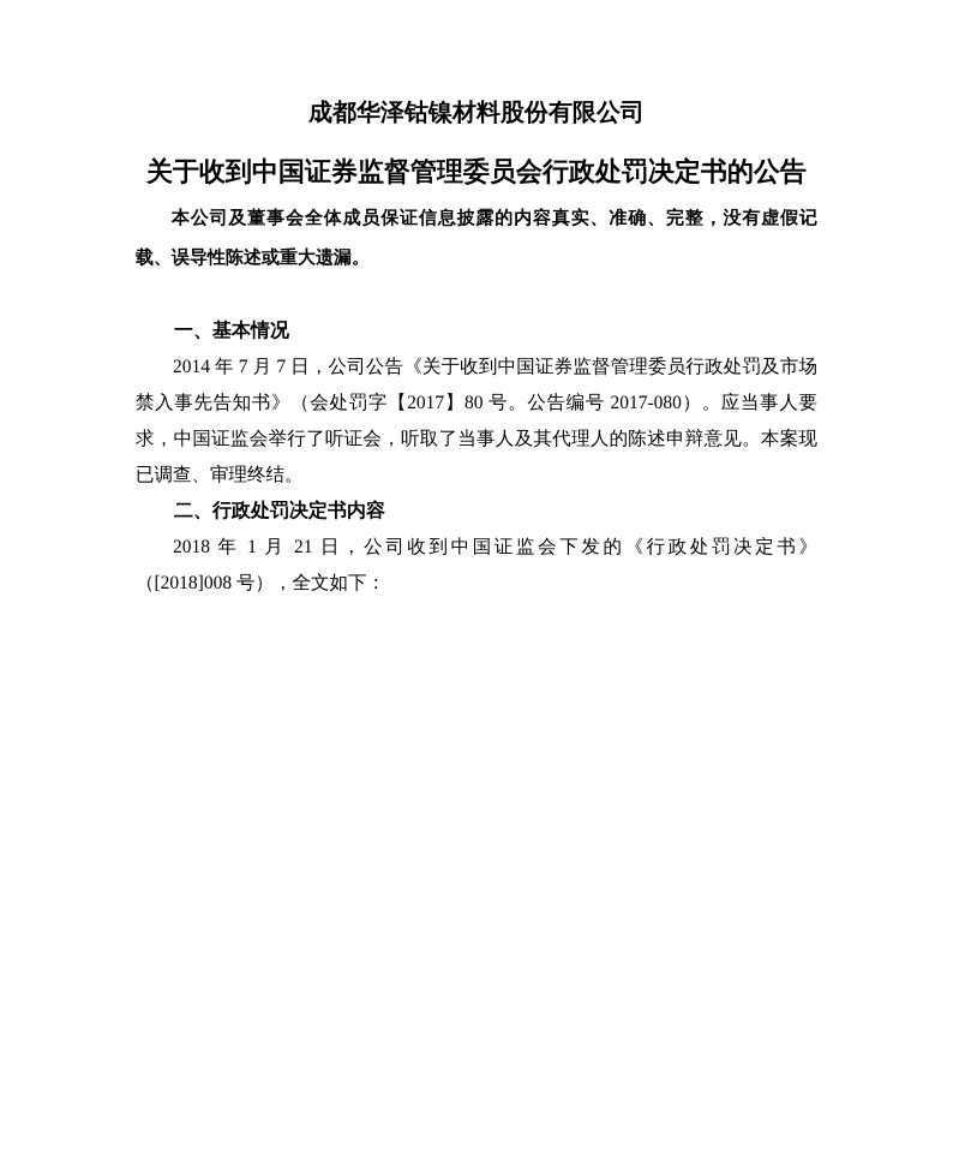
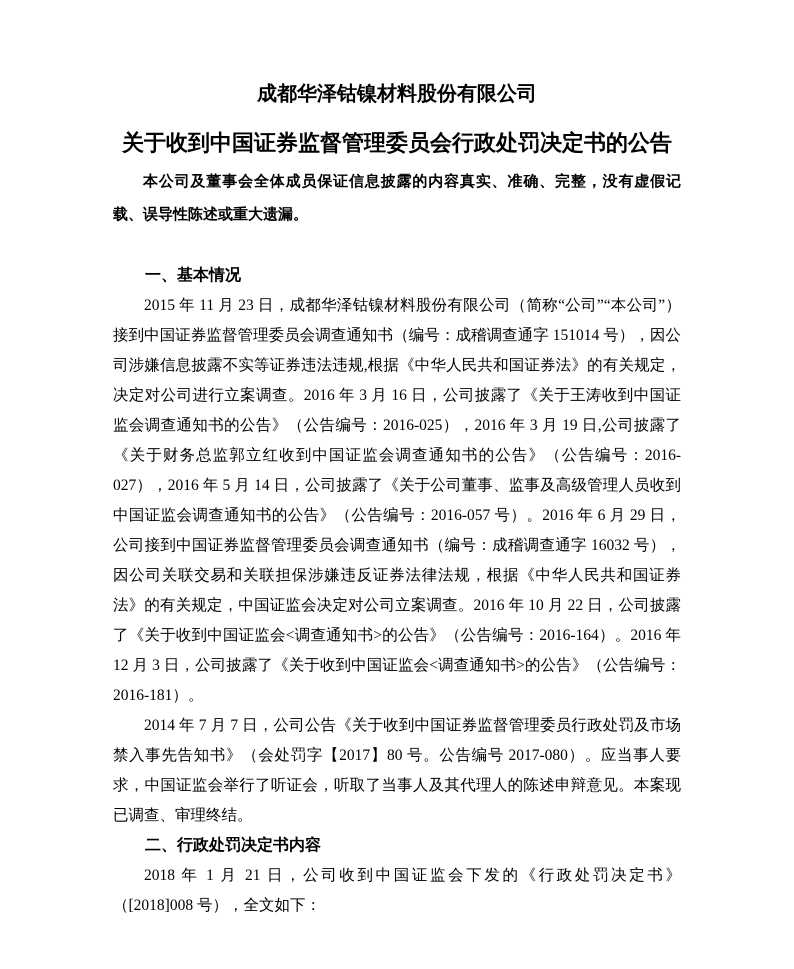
  成都华泽钴镍材料股份有限公司
  关于收到中国证券监督管理委员会行政处罚决定书的公告
  本公司及董事会全体成员保证信息披露的内容真实、准确、完整，没有虚假记载、误导性陈述或重大遗漏。
  一、基本情况
+ 2015 年 11 月 23 日，成都华泽钴镍材料股份有限公司（简称“公司”“本公司”） 接到中国证券监督管理委员会调查通知书（编号：成稽调查通字 151014 号），因公司涉嫌信息披露不实等证券违法违规,根据《中华人民共和国证券法》的有关规定，决定对公司进行立案调查。2016 年 3 月 16 日，公司披露了《关于王涛收到中国证监会调查通知书的公告》（公告编号：2016-025），2016 年 3 月 19 日,公司披露了《关于财务总监郭立红收到中国证监会调查通知书的公告》（公告编号：2016-027），2016 年 5 月 14 日，公司披露了《关于公司董事、监事及高级管理人员收到中国证监会调查通知书的公告》（公告编号：2016-057 号）。2016 年 6 月 29 日，公司接到中国证券监督管理委员会调查通知书（编号：成稽调查通字 16032 号），因公司关联交易和关联担保涉嫌违反证券法律法规，根据《中华人民共和国证券法》的有关规定，中国证监会决定对公司立案调查。2016 年 10 月 22 日，公司披露了《关于收到中国证监会<调查通知书>的公告》（公告编号：2016-164）。2016 年 12 月 3 日，公司披露了《关于收到中国证监会<调查通知书>的公告》（公告编号：2016-181）。
  2014 年 7 月 7 日，公司公告《关于收到中国证券监督管理委员行政处罚及市场禁入事先告知书》（会处罚字【2017】80 号。公告编号 2017-080）。应当事人要求，中国证监会举行了听证会，听取了当事人及其代理人的陈述申辩意见。本案现已调查、审理终结。
  二、行政处罚决定书内容
  2018 年 1 月 21 日，公司收到中国证监会下发的《行政处罚决定书》（[2018]008 号），全文如下：
